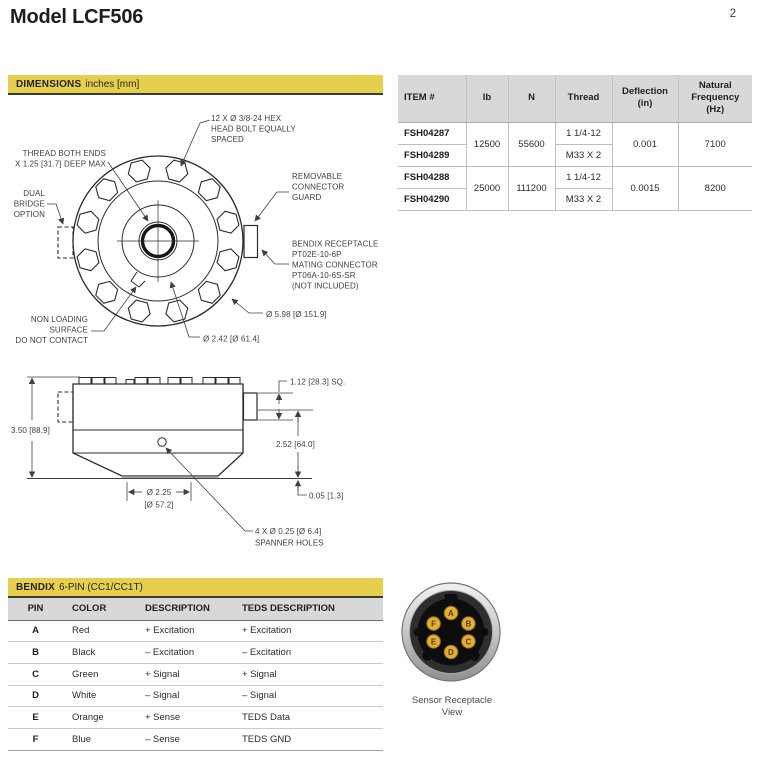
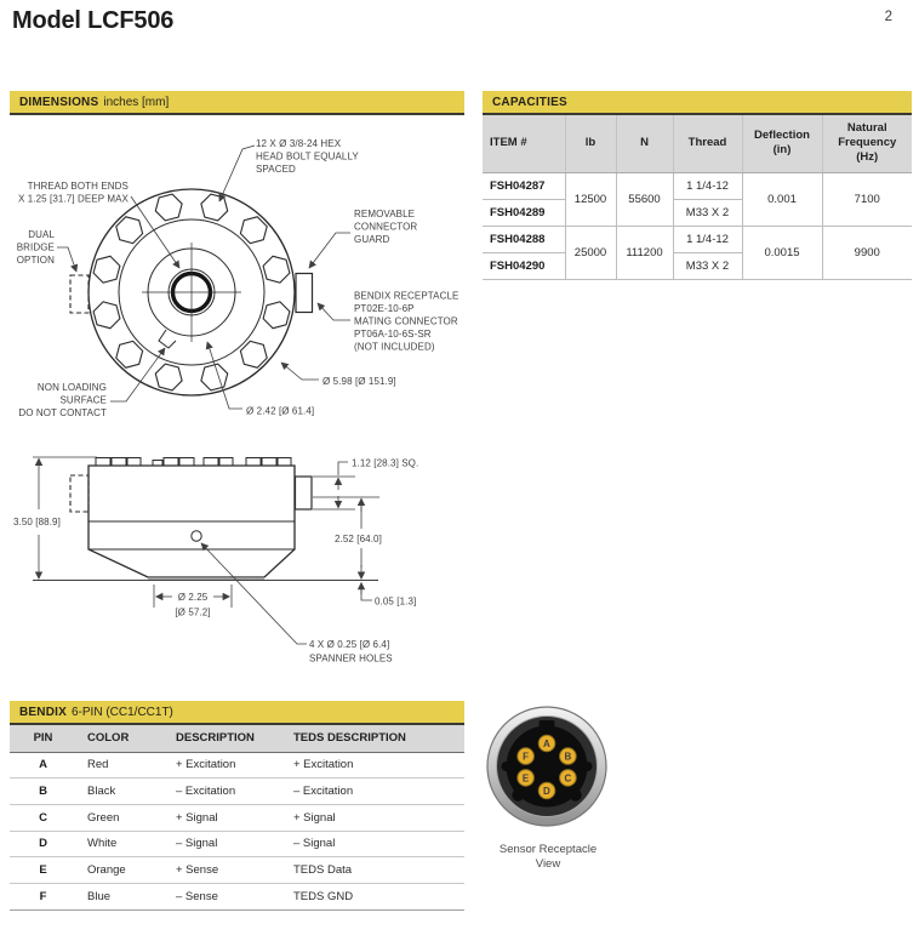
  Model LCF506
  2
  DIMENSIONS
  inches [mm]
  12 X Ø 3/8-24 HEX
  HEAD BOLT EQUALLY
  SPACED
  THREAD BOTH ENDS
  X 1.25 [31.7] DEEP MAX
  DUAL
  BRIDGE
  OPTION
  REMOVABLE
  CONNECTOR
  GUARD
  BENDIX RECEPTACLE
  PT02E-10-6P
  MATING CONNECTOR
  PT06A-10-6S-SR
  (NOT INCLUDED)
  NON LOADING
  SURFACE
  DO NOT CONTACT
  Ø 5.98 [Ø 151.9]
  Ø 2.42 [Ø 61.4]
  3.50 [88.9]
  1.12 [28.3] SQ.
  2.52 [64.0]
  0.05 [1.3]
  Ø 2.25
  [Ø 57.2]
  4 X Ø 0.25 [Ø 6.4]
  SPANNER HOLES
+ CAPACITIES
  ITEM #	lb	N	Thread	Deflection (in)	Natural Frequency (Hz)
  FSH04287	12500	55600	1 1/4-12	0.001	7100
  FSH04289	M33 X 2
- FSH04288	25000	111200	1 1/4-12	0.0015	8200
+ FSH04288	25000	111200	1 1/4-12	0.0015	9900
  FSH04290	M33 X 2
  BENDIX
  6-PIN (CC1/CC1T)
  PIN	COLOR	DESCRIPTION	TEDS DESCRIPTION
  A	Red	+ Excitation	+ Excitation
  B	Black	– Excitation	– Excitation
  C	Green	+ Signal	+ Signal
  D	White	– Signal	– Signal
  E	Orange	+ Sense	TEDS Data
  F	Blue	– Sense	TEDS GND
  A
  B
  C
  D
  E
  F
  Sensor Receptacle
  View
